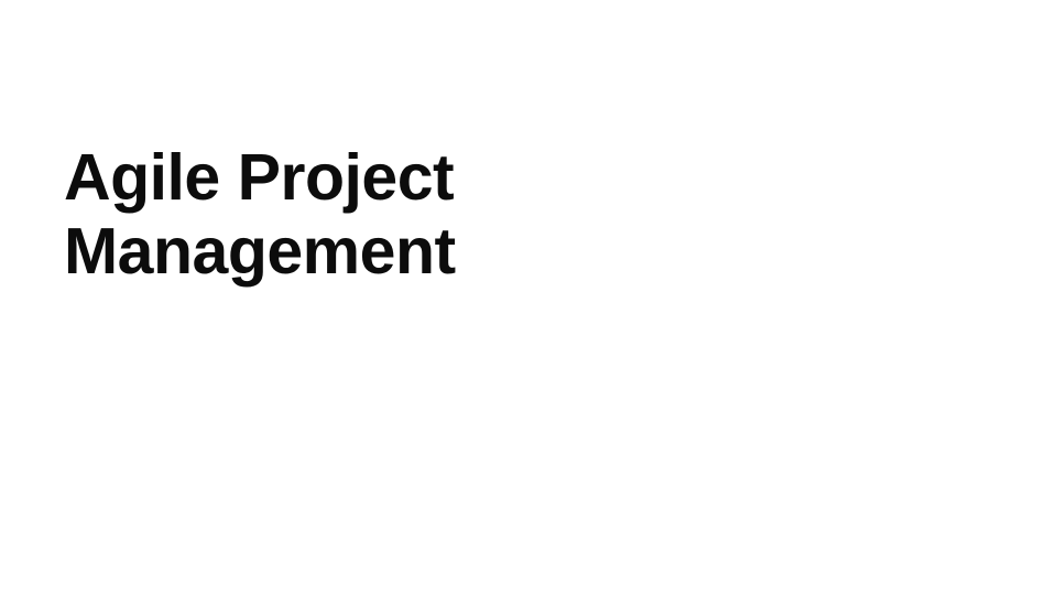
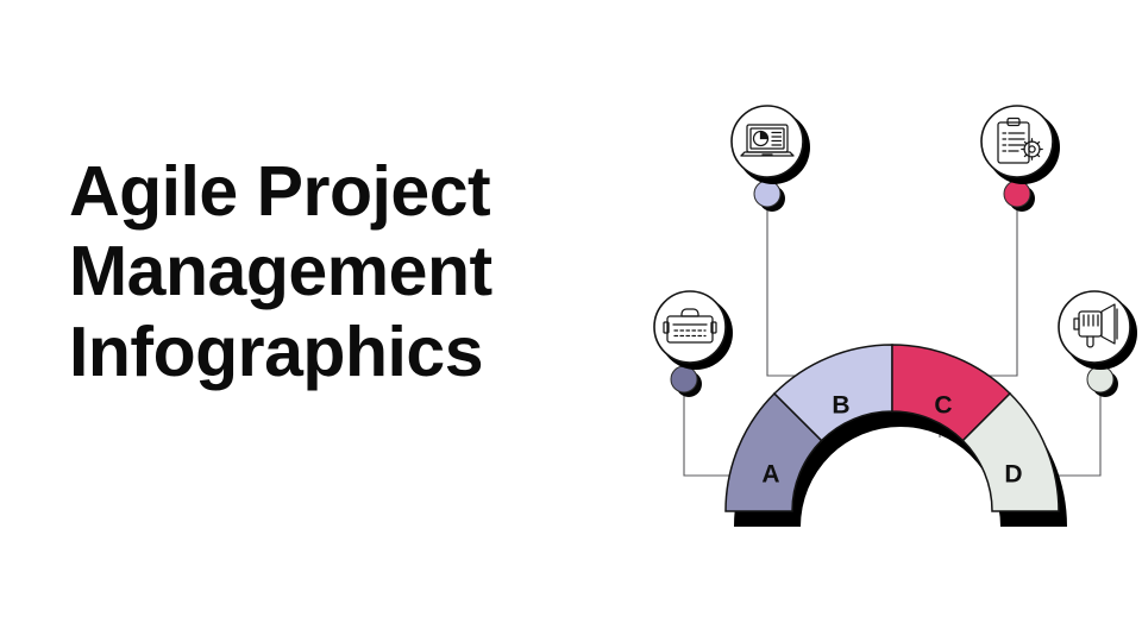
  Agile Project
  Management
+ Infographics
+ A
+ B
+ C
+ D
